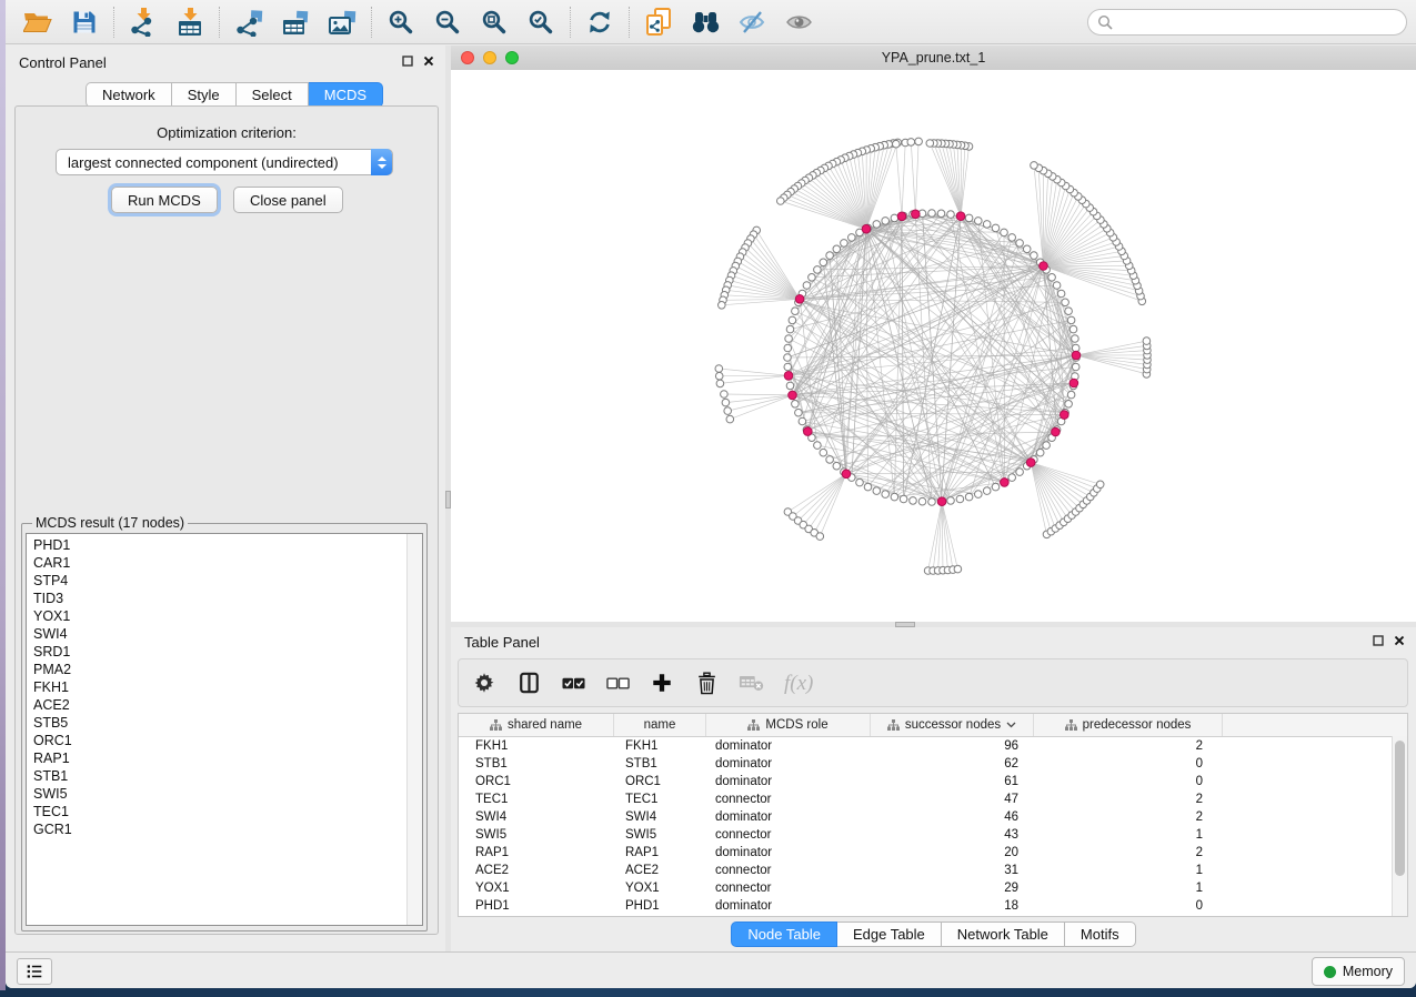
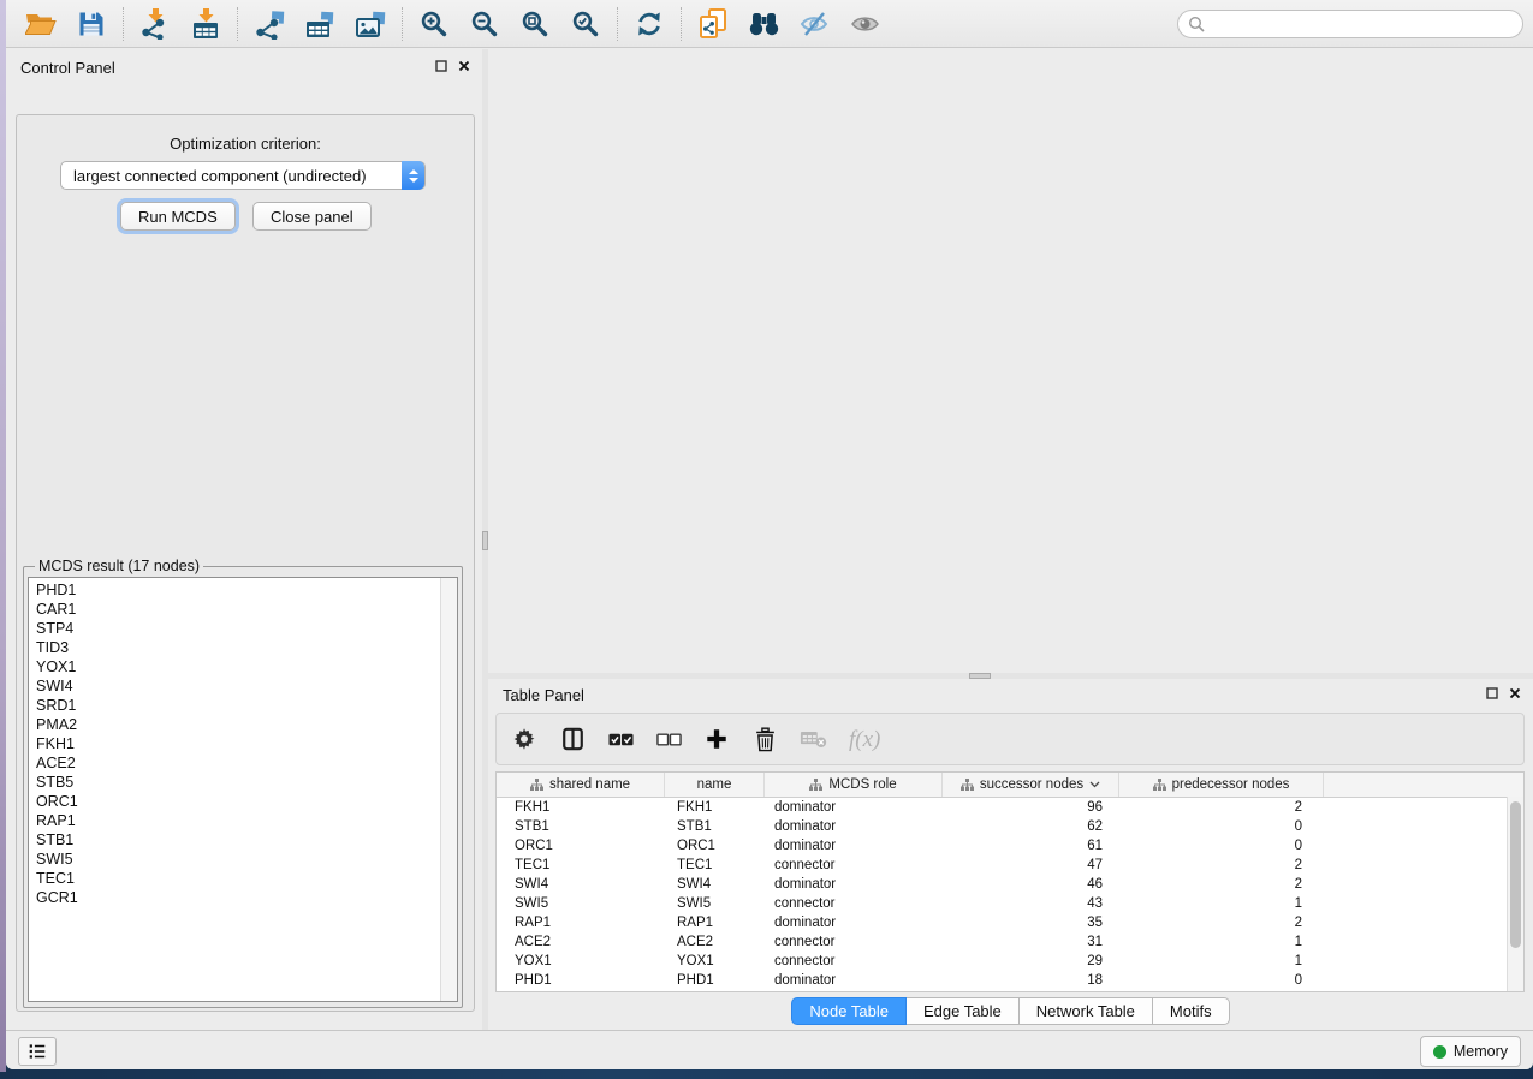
  Control Panel
- Network
- Style
- Select
- MCDS
  Optimization criterion:
  largest connected component (undirected)
  Run MCDS
  Close panel
  MCDS result (17 nodes)
  PHD1
  CAR1
  STP4
  TID3
  YOX1
  SWI4
  SRD1
  PMA2
  FKH1
  ACE2
  STB5
  ORC1
  RAP1
  STB1
  SWI5
  TEC1
  GCR1
- YPA_prune.txt_1
  Table Panel
  f(x)
  shared name
  name
  MCDS role
  successor nodes
  predecessor nodes
  FKH1
  FKH1
  dominator
  96
  2
  STB1
  STB1
  dominator
  62
  0
  ORC1
  ORC1
  dominator
  61
  0
  TEC1
  TEC1
  connector
  47
  2
  SWI4
  SWI4
  dominator
  46
  2
  SWI5
  SWI5
  connector
  43
  1
  RAP1
  RAP1
  dominator
- 20
+ 35
  2
  ACE2
  ACE2
  connector
  31
  1
  YOX1
  YOX1
  connector
  29
  1
  PHD1
  PHD1
  dominator
  18
  0
  Node Table
  Edge Table
  Network Table
  Motifs
  Memory
